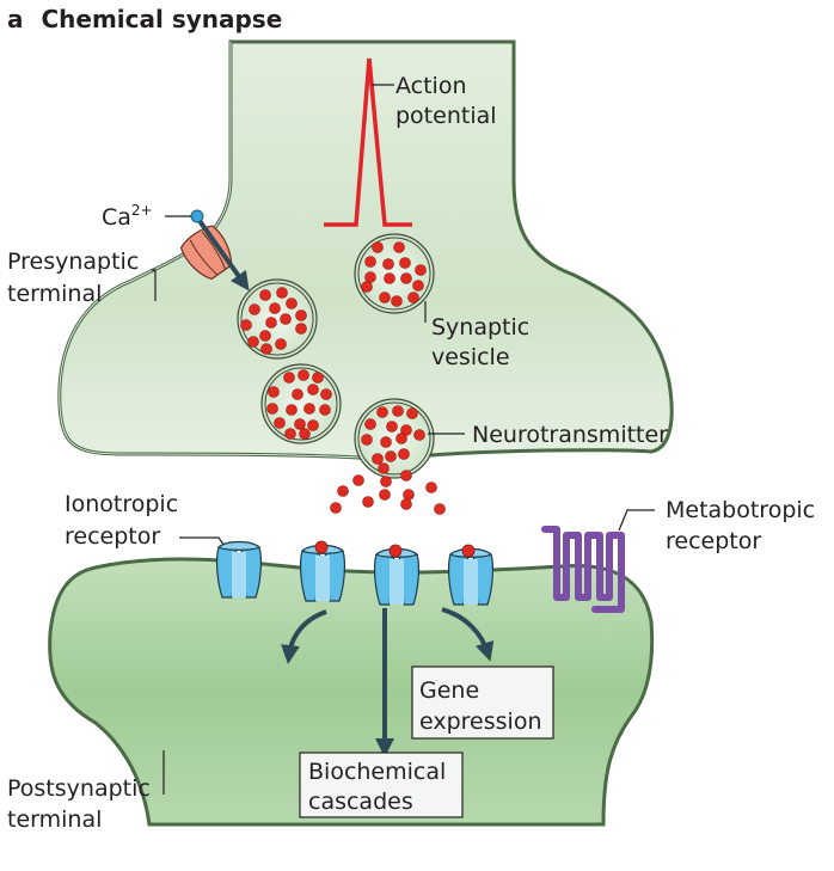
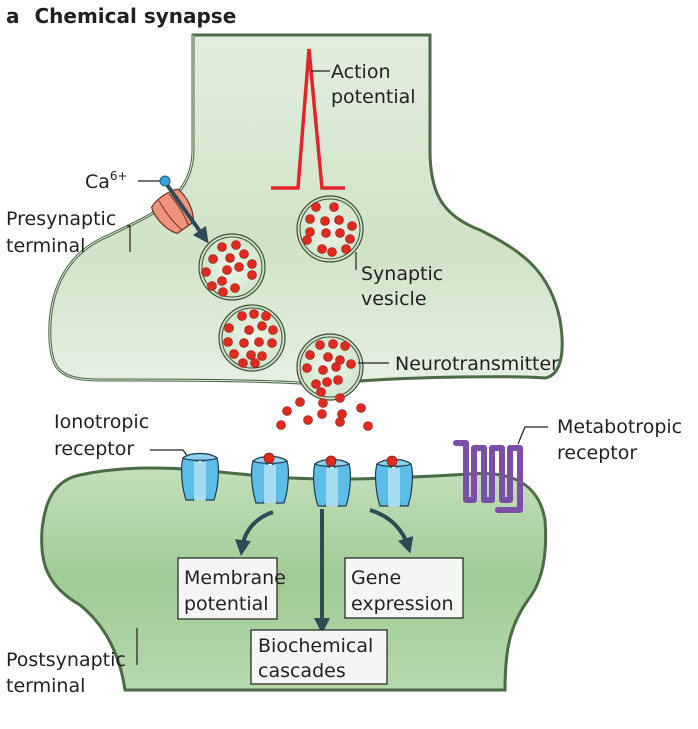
  a Chemical synapse
  Action potential
- Ca2+
+ Ca6+
  Presynaptic terminal
  Synaptic vesicle
  Neurotransmitter
  Ionotropic receptor
  Metabotropic receptor
+ Membrane potential
  Gene expression
  Biochemical cascades
  Postsynaptic terminal
